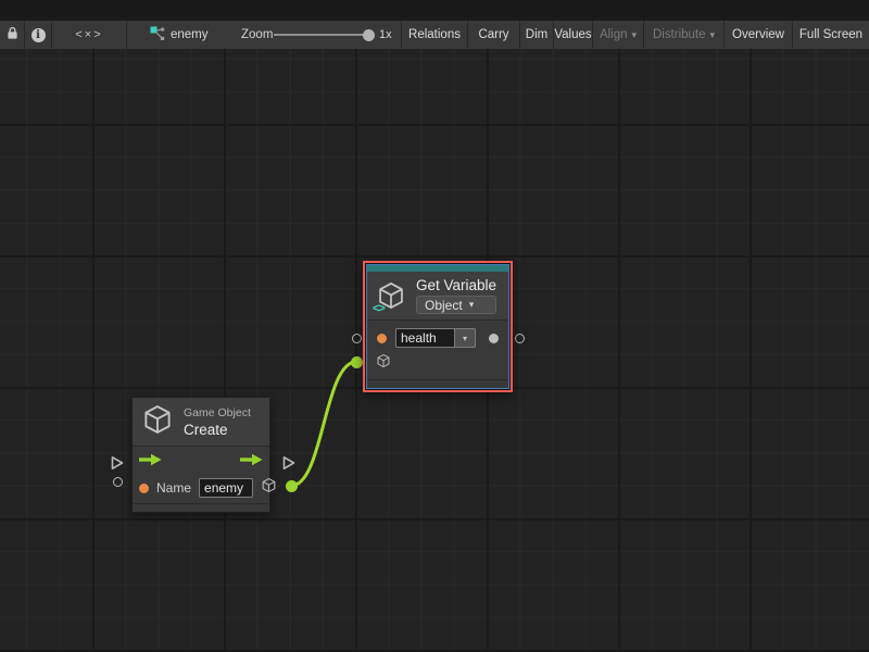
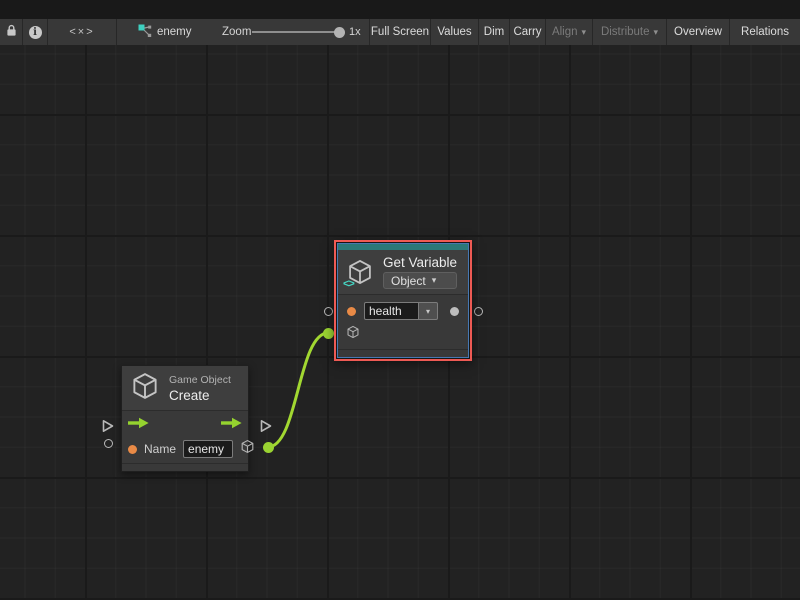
  i
  <×>
  enemy
  Zoom
  1x
- Relations
+ Full Screen
- Carry
+ Values
  Dim
- Values
+ Carry
  Align
  ▾
  Distribute
  ▾
  Overview
- Full Screen
+ Relations
  Game Object
  Create
  Name
  enemy
  <>
  Get Variable
  Object
  ▾
  health
  ▾
